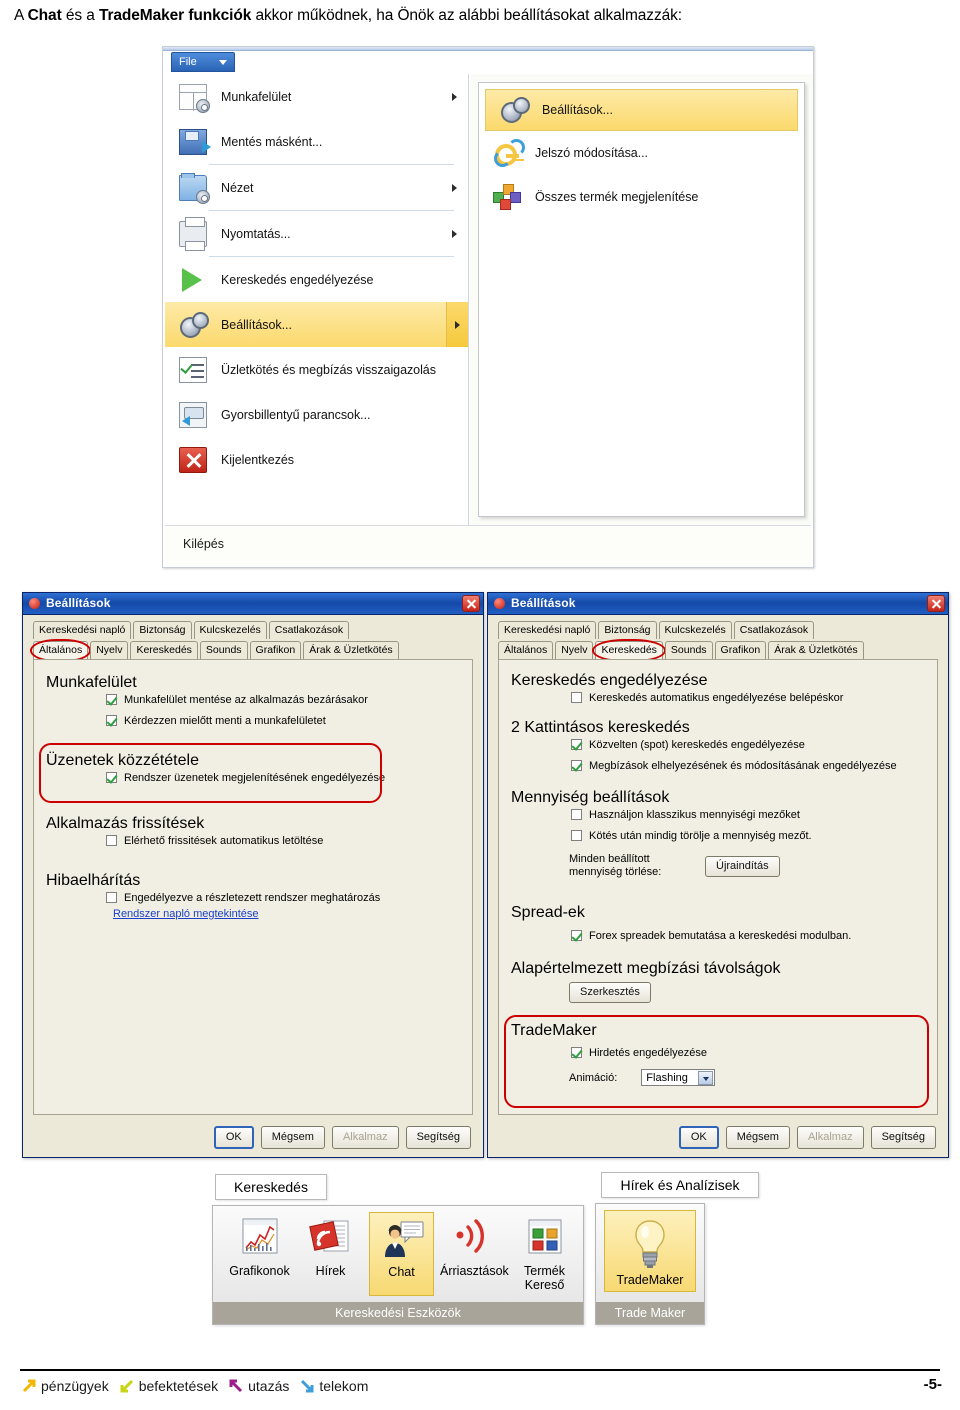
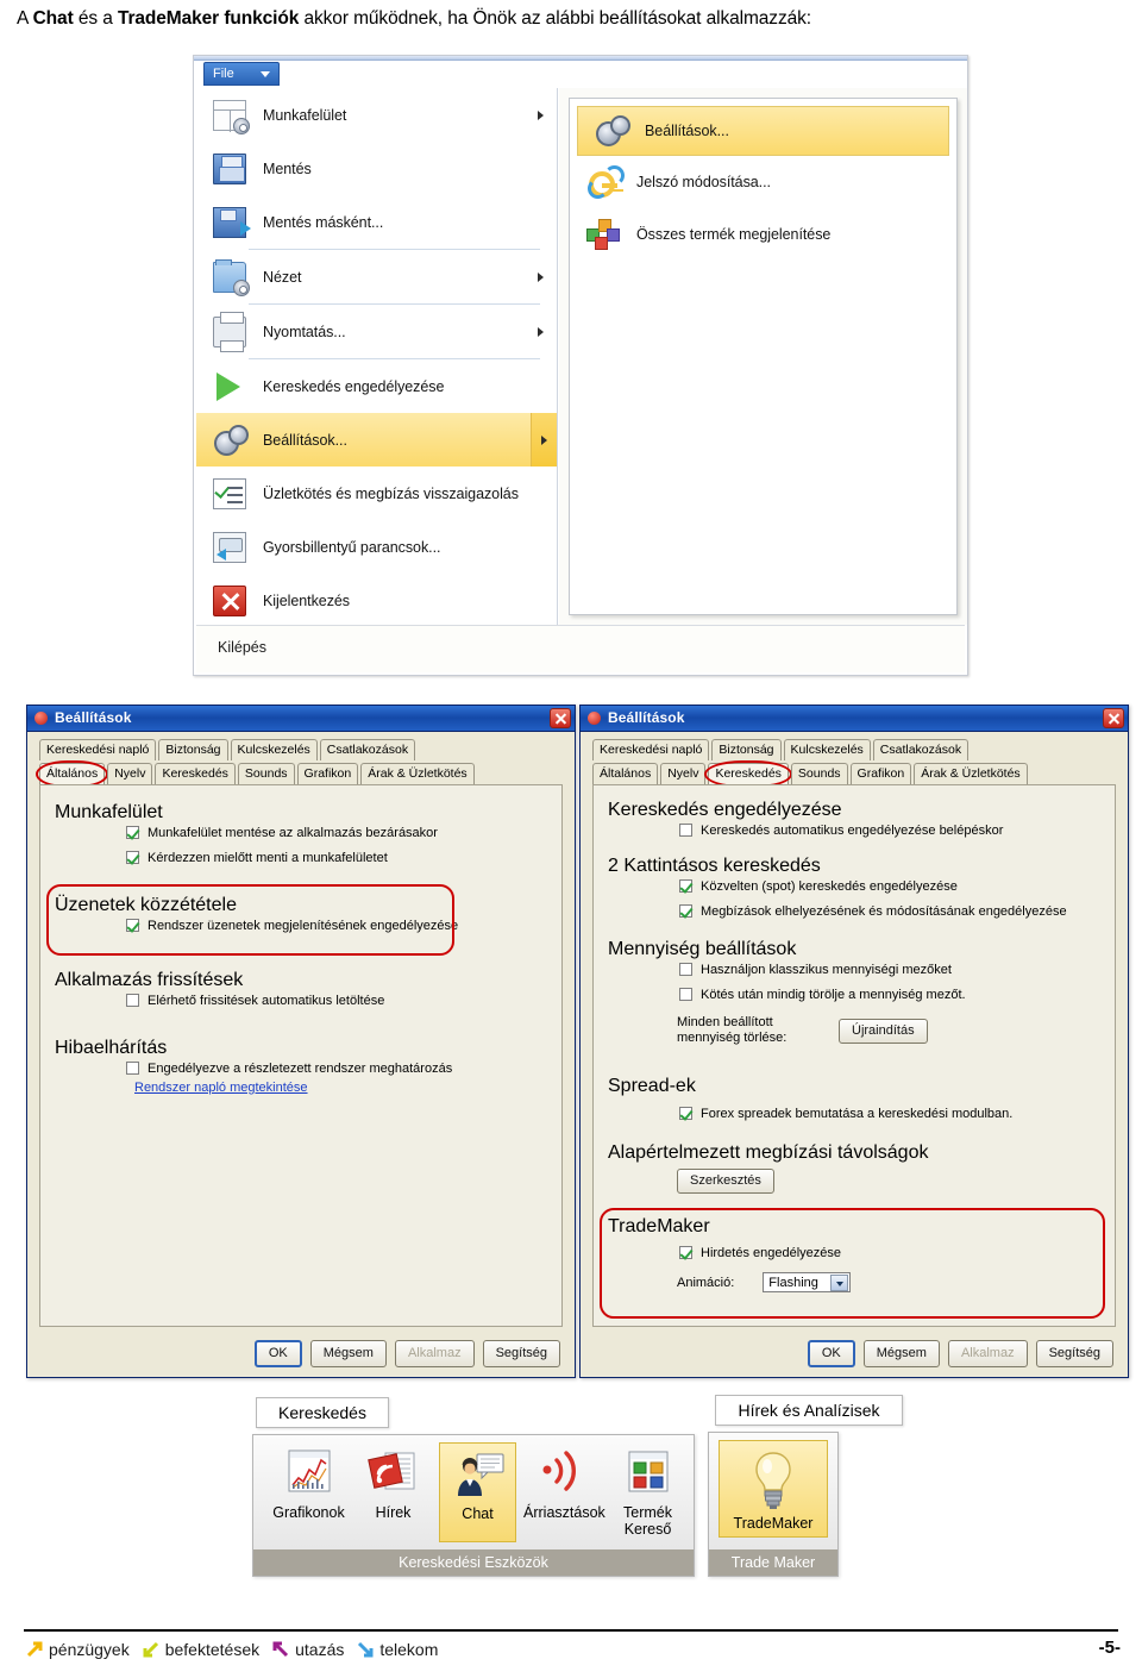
  A Chat és a TradeMaker funkciók akkor működnek, ha Önök az alábbi beállításokat alkalmazzák:
  File
  Munkafelület
+ Mentés
  Mentés másként...
  Nézet
  Nyomtatás...
  Kereskedés engedélyezése
  Beállítások...
  Üzletkötés és megbízás visszaigazolás
  Gyorsbillentyű parancsok...
  Kijelentkezés
  Beállítások...
  Jelszó módosítása...
  Összes termék megjelenítése
  Kilépés
  Beállítások
  Kereskedési napló
  Biztonság
  Kulcskezelés
  Csatlakozások
  Általános
  Nyelv
  Kereskedés
  Sounds
  Grafikon
  Árak & Üzletkötés
  Munkafelület
  Munkafelület mentése az alkalmazás bezárásakor
  Kérdezzen mielőtt menti a munkafelületet
  Üzenetek közzététele
  Rendszer üzenetek megjelenítésének engedélyezése
  Alkalmazás frissítések
  Elérhető frissitések automatikus letöltése
  Hibaelhárítás
  Engedélyezve a részletezett rendszer meghatározás
  Rendszer napló megtekintése
  OK
  Mégsem
  Alkalmaz
  Segítség
  Beállítások
  Kereskedési napló
  Biztonság
  Kulcskezelés
  Csatlakozások
  Általános
  Nyelv
  Kereskedés
  Sounds
  Grafikon
  Árak & Üzletkötés
  Kereskedés engedélyezése
  Kereskedés automatikus engedélyezése belépéskor
  2 Kattintásos kereskedés
  Közvelten (spot) kereskedés engedélyezése
  Megbízások elhelyezésének és módosításának engedélyezése
  Mennyiség beállítások
  Használjon klasszikus mennyiségi mezőket
  Kötés után mindig törölje a mennyiség mezőt.
  Minden beállított mennyiség törlése:
  Újraindítás
  Spread-ek
  Forex spreadek bemutatása a kereskedési modulban.
  Alapértelmezett megbízási távolságok
  Szerkesztés
  TradeMaker
  Hirdetés engedélyezése
  Animáció:
  Flashing
  OK
  Mégsem
  Alkalmaz
  Segítség
  Kereskedés
  Grafikonok
  Hírek
  Chat
  Árriasztások
  Termék Kereső
  Kereskedési Eszközök
  Hírek és Analízisek
  TradeMaker
  Trade Maker
  pénzügyek
  befektetések
  utazás
  telekom
  -5-
